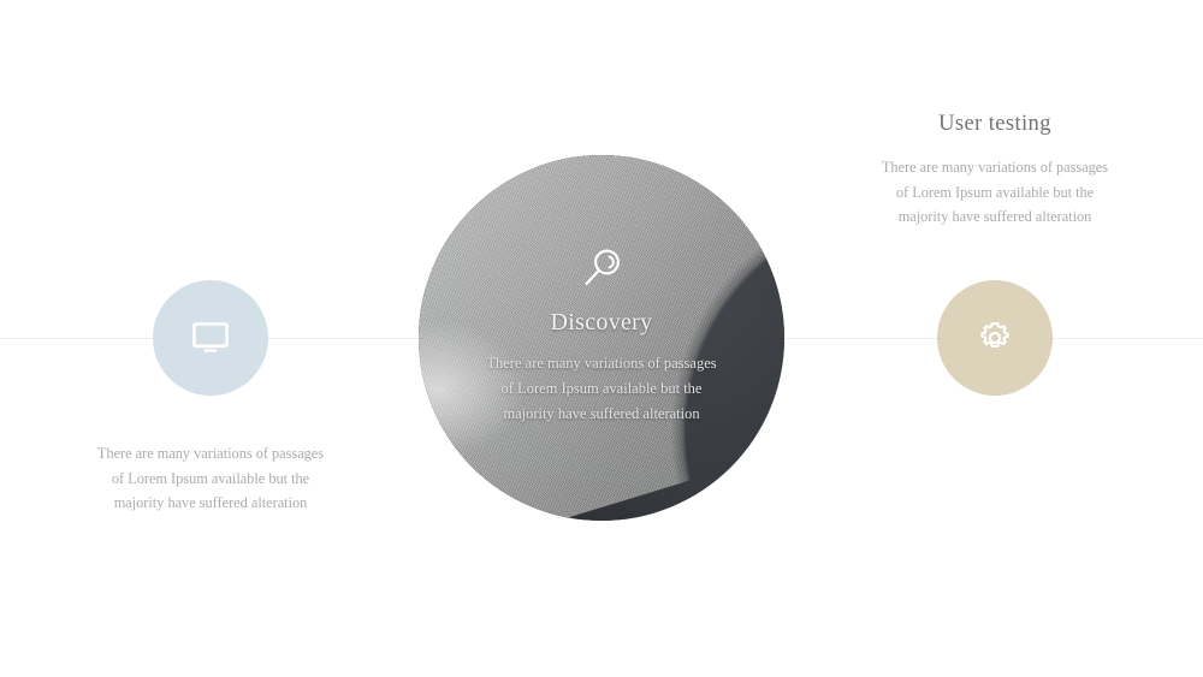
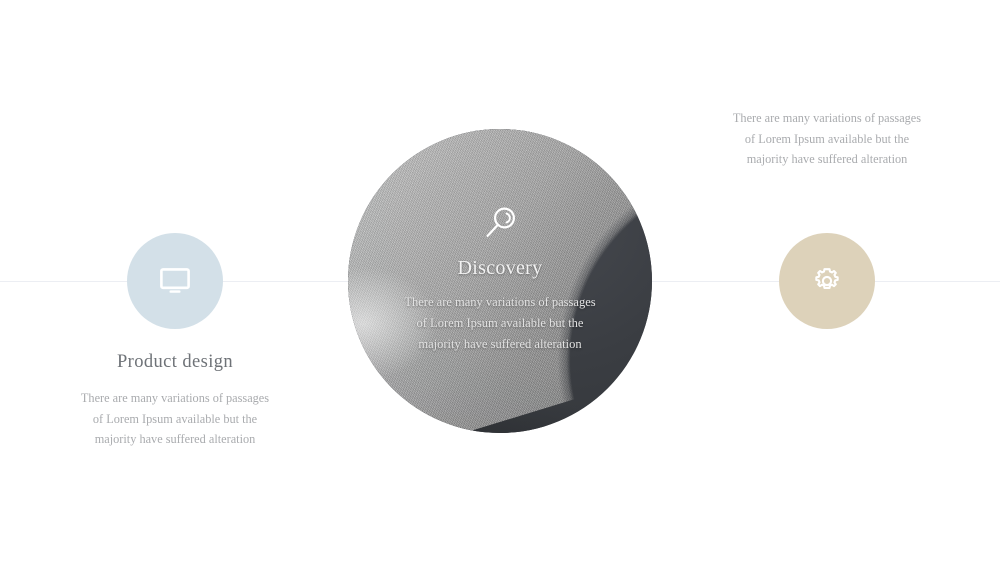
+ Product design
  There are many variations of passages
  of Lorem Ipsum available but the
  majority have suffered alteration
  Discovery
  There are many variations of passages
  of Lorem Ipsum available but the
  majority have suffered alteration
- User testing
  There are many variations of passages
  of Lorem Ipsum available but the
  majority have suffered alteration
